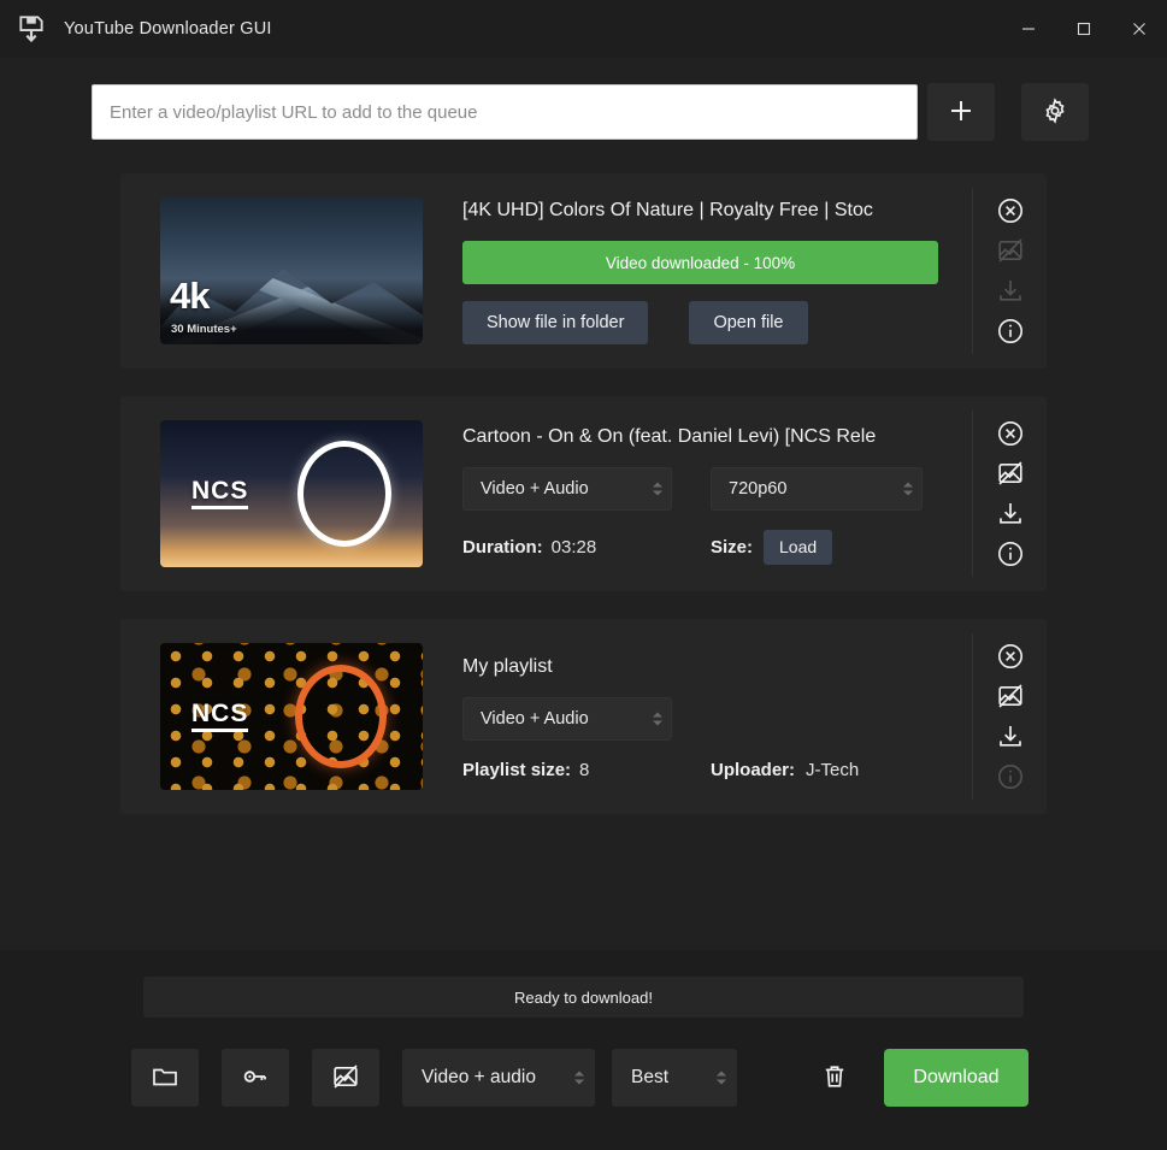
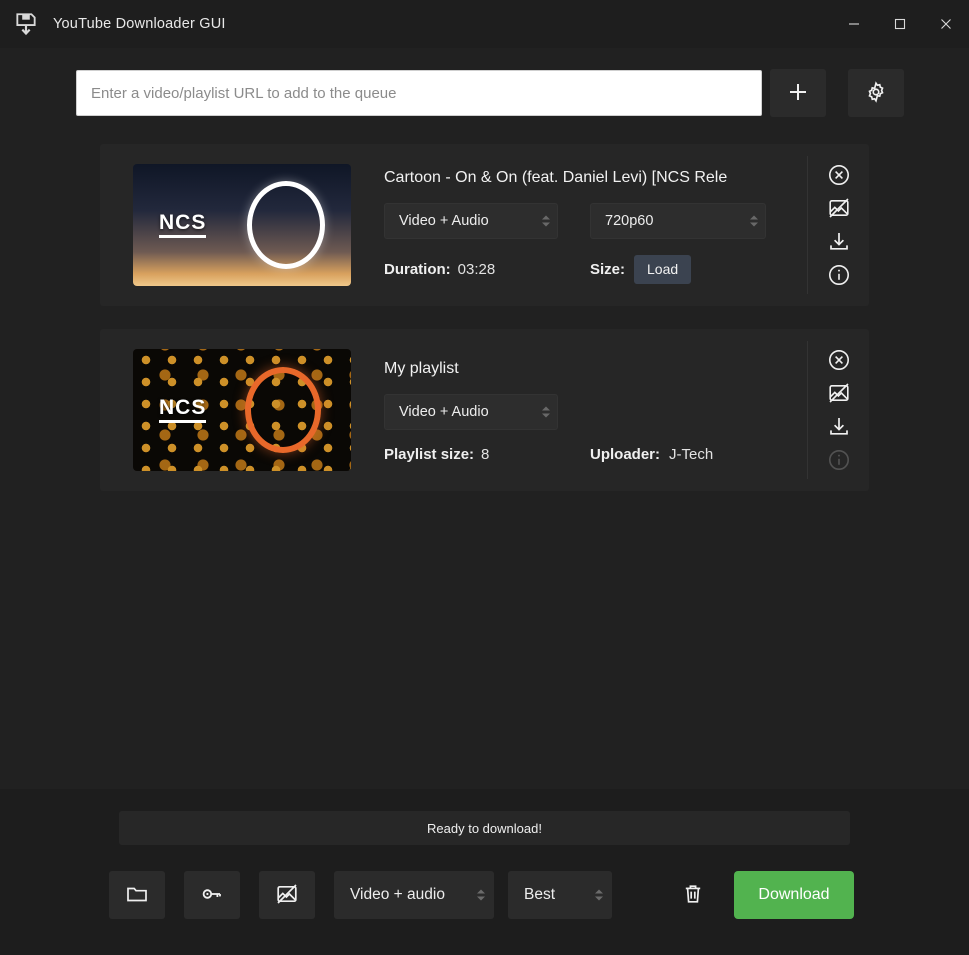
  YouTube Downloader GUI
  Enter a video/playlist URL to add to the queue
- 4k
- 30 Minutes+
- [4K UHD] Colors Of Nature | Royalty Free | Stoc
- Video downloaded - 100%
- Show file in folder
- Open file
  NCS
  Cartoon - On & On (feat. Daniel Levi) [NCS Rele
  Video + Audio
  720p60
  Duration:
  03:28
  Size:
  Load
  NCS
  My playlist
  Video + Audio
  Playlist size:
  8
  Uploader:
  J-Tech
  Ready to download!
  Video + audio
  Best
  Download
